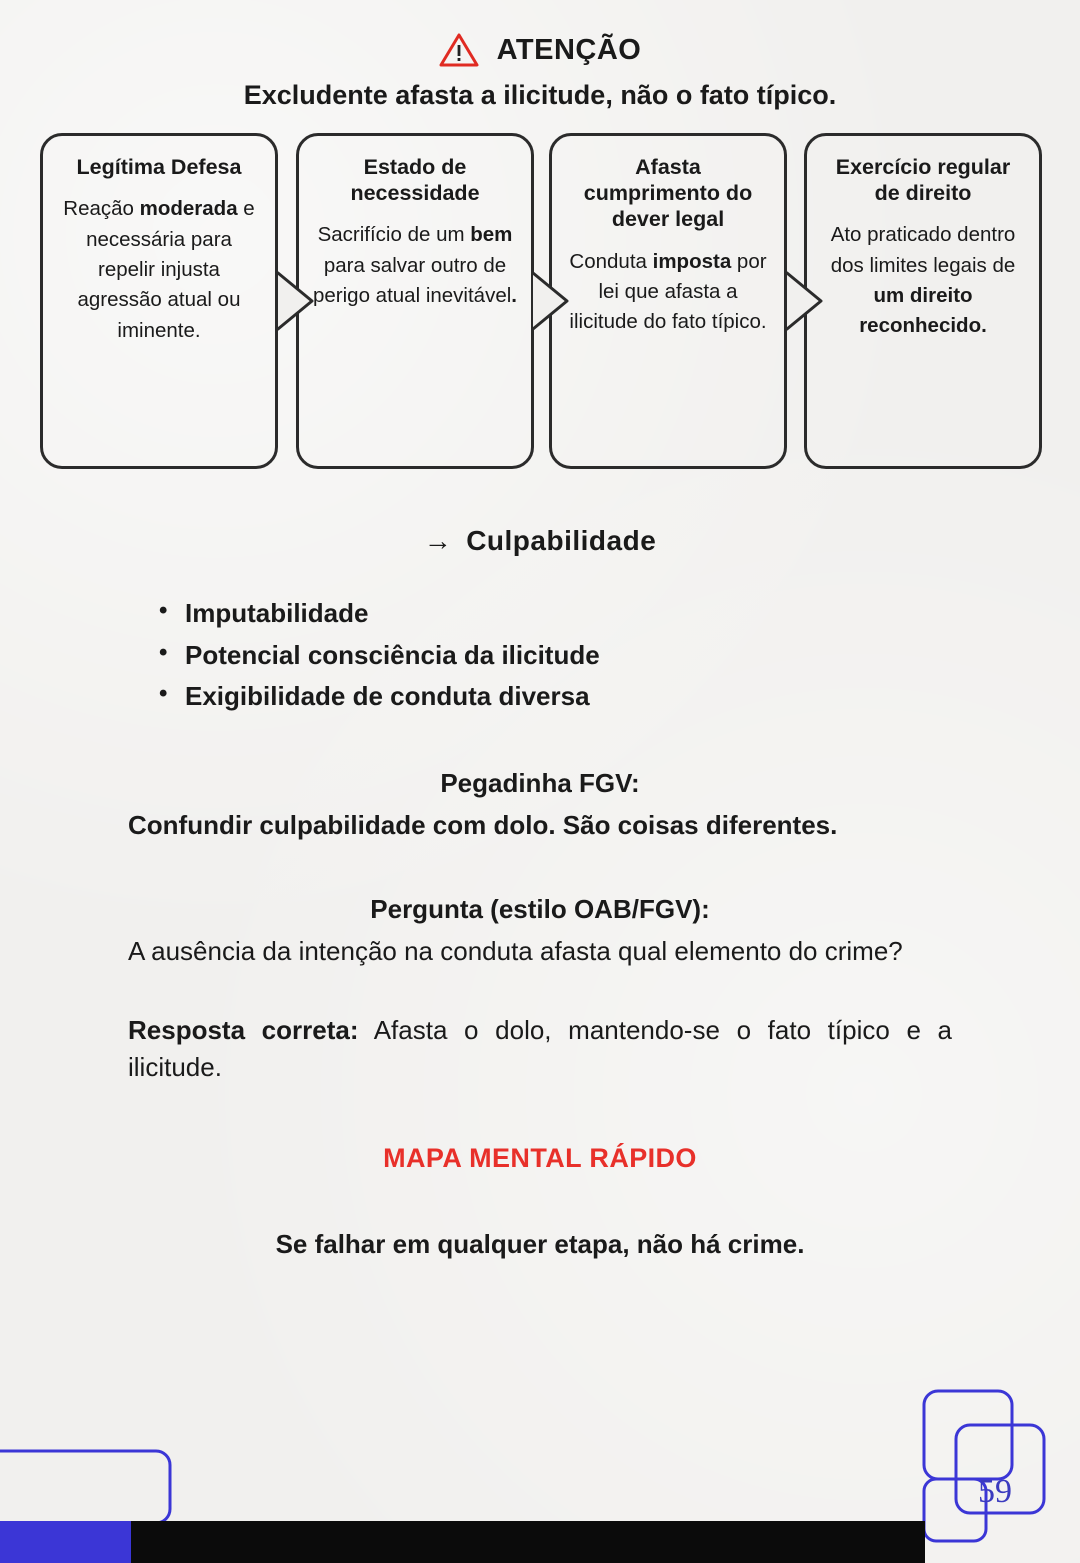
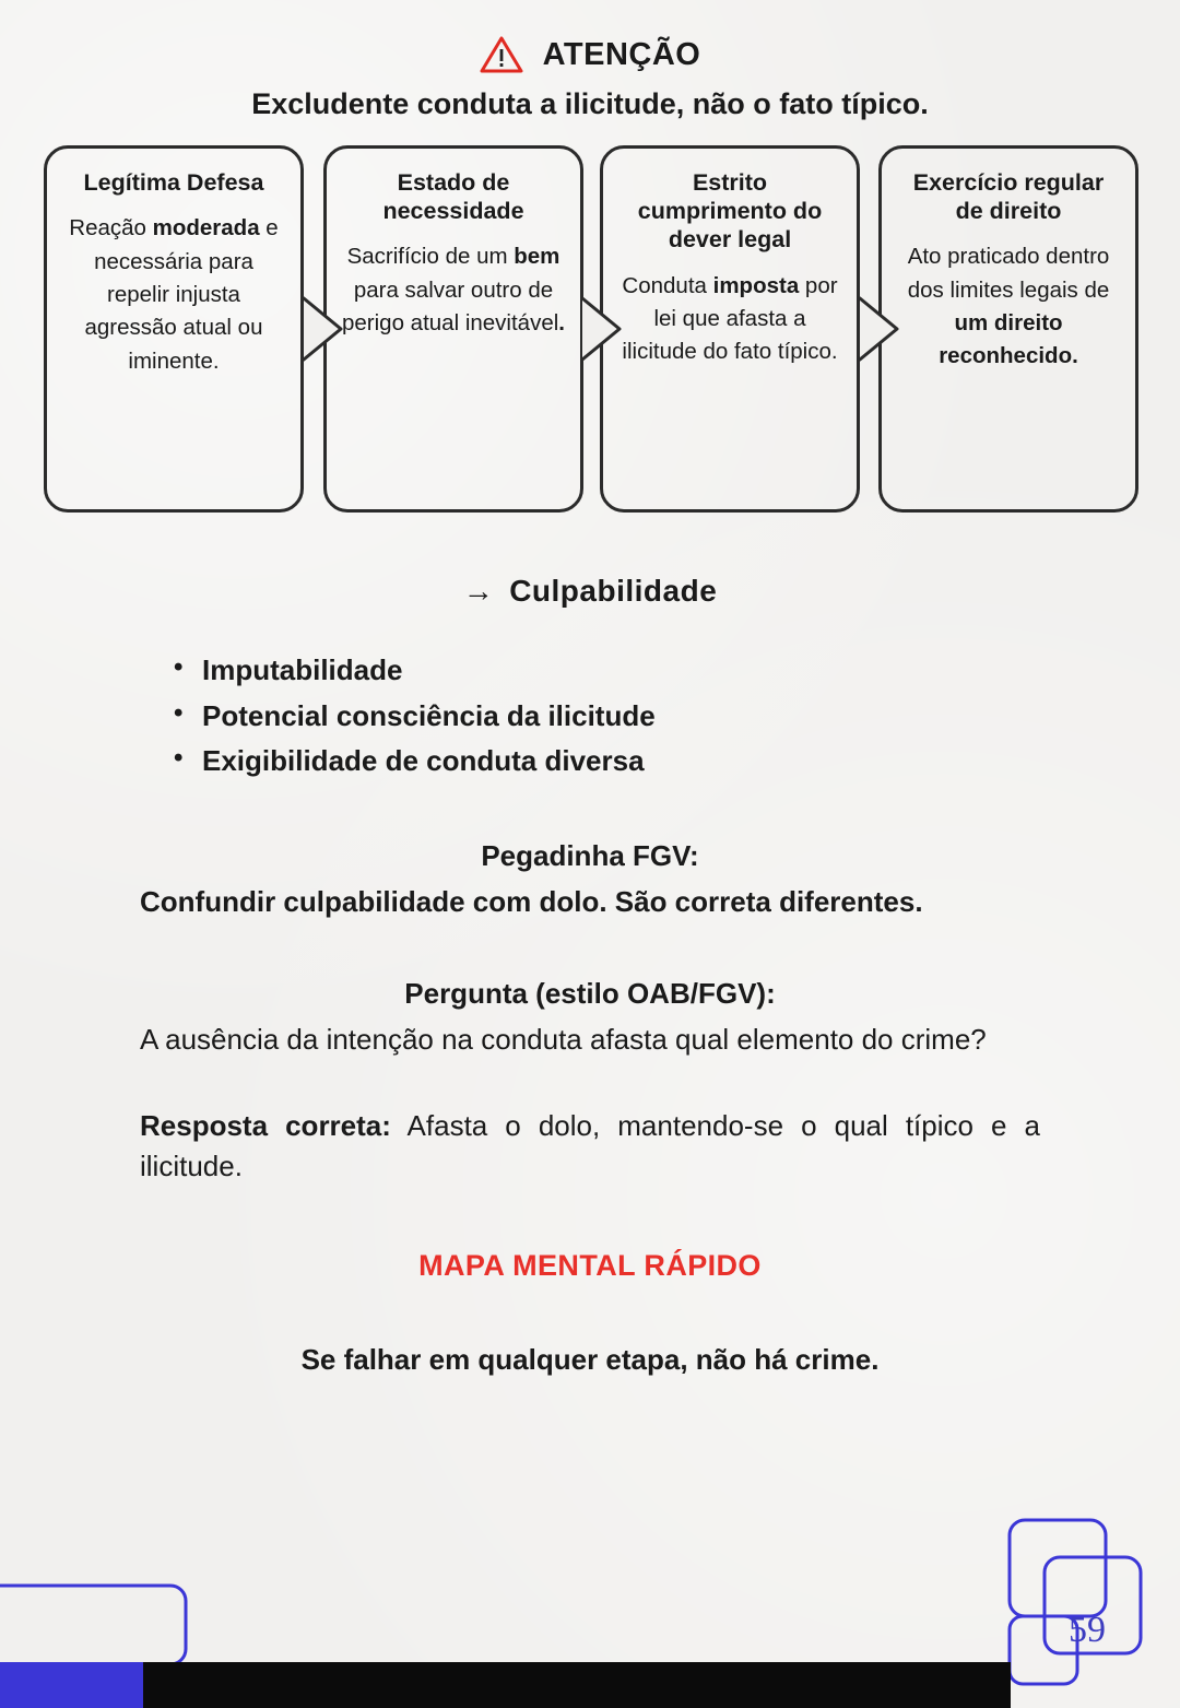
  ATENÇÃO
- Excludente afasta a ilicitude, não o fato típico.
+ Excludente conduta a ilicitude, não o fato típico.
  Legítima Defesa
  Reação moderada e necessária para repelir injusta agressão atual ou iminente.
  Estado de necessidade
  Sacrifício de um bem para salvar outro de perigo atual inevitável.
- Afasta cumprimento do dever legal
+ Estrito cumprimento do dever legal
  Conduta imposta por lei que afasta a ilicitude do fato típico.
  Exercício regular de direito
  Ato praticado dentro dos limites legais de um direito reconhecido.
  → Culpabilidade
  Imputabilidade
  Potencial consciência da ilicitude
  Exigibilidade de conduta diversa
  Pegadinha FGV:
- Confundir culpabilidade com dolo. São coisas diferentes.
+ Confundir culpabilidade com dolo. São correta diferentes.
  Pergunta (estilo OAB/FGV):
  A ausência da intenção na conduta afasta qual elemento do crime?
- Resposta correta: Afasta o dolo, mantendo-se o fato típico e a ilicitude.
+ Resposta correta: Afasta o dolo, mantendo-se o qual típico e a ilicitude.
  MAPA MENTAL RÁPIDO
  Se falhar em qualquer etapa, não há crime.
  59
